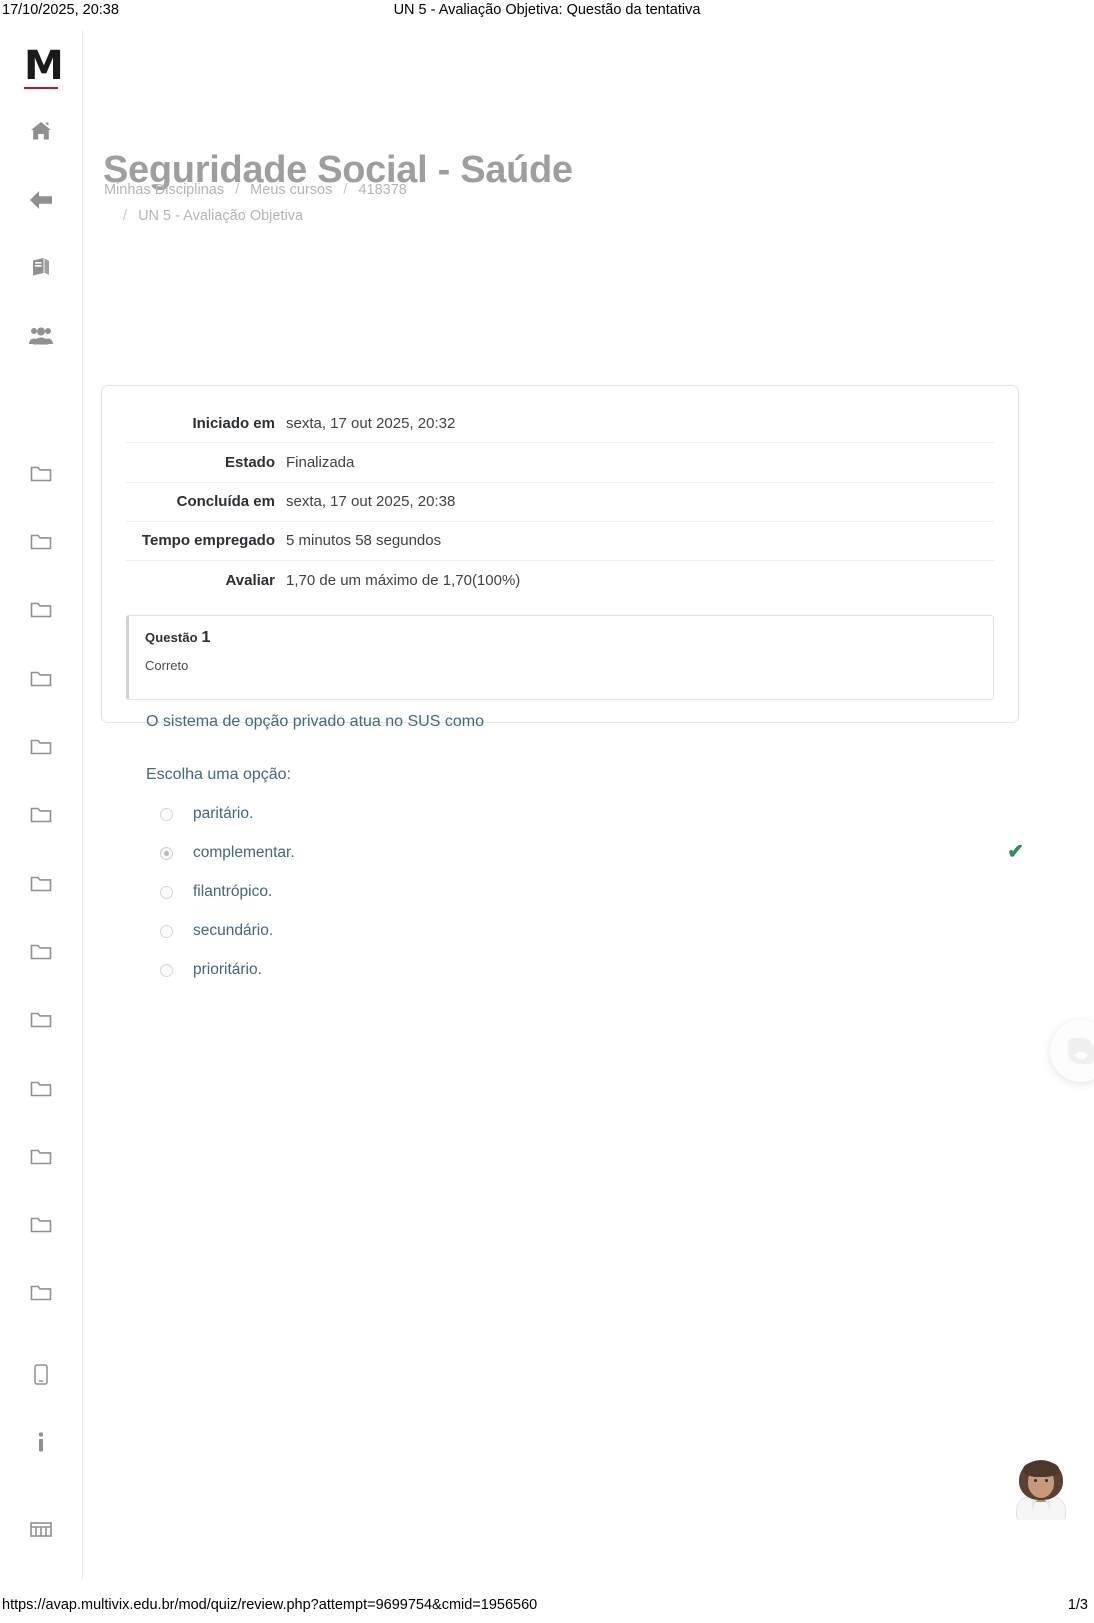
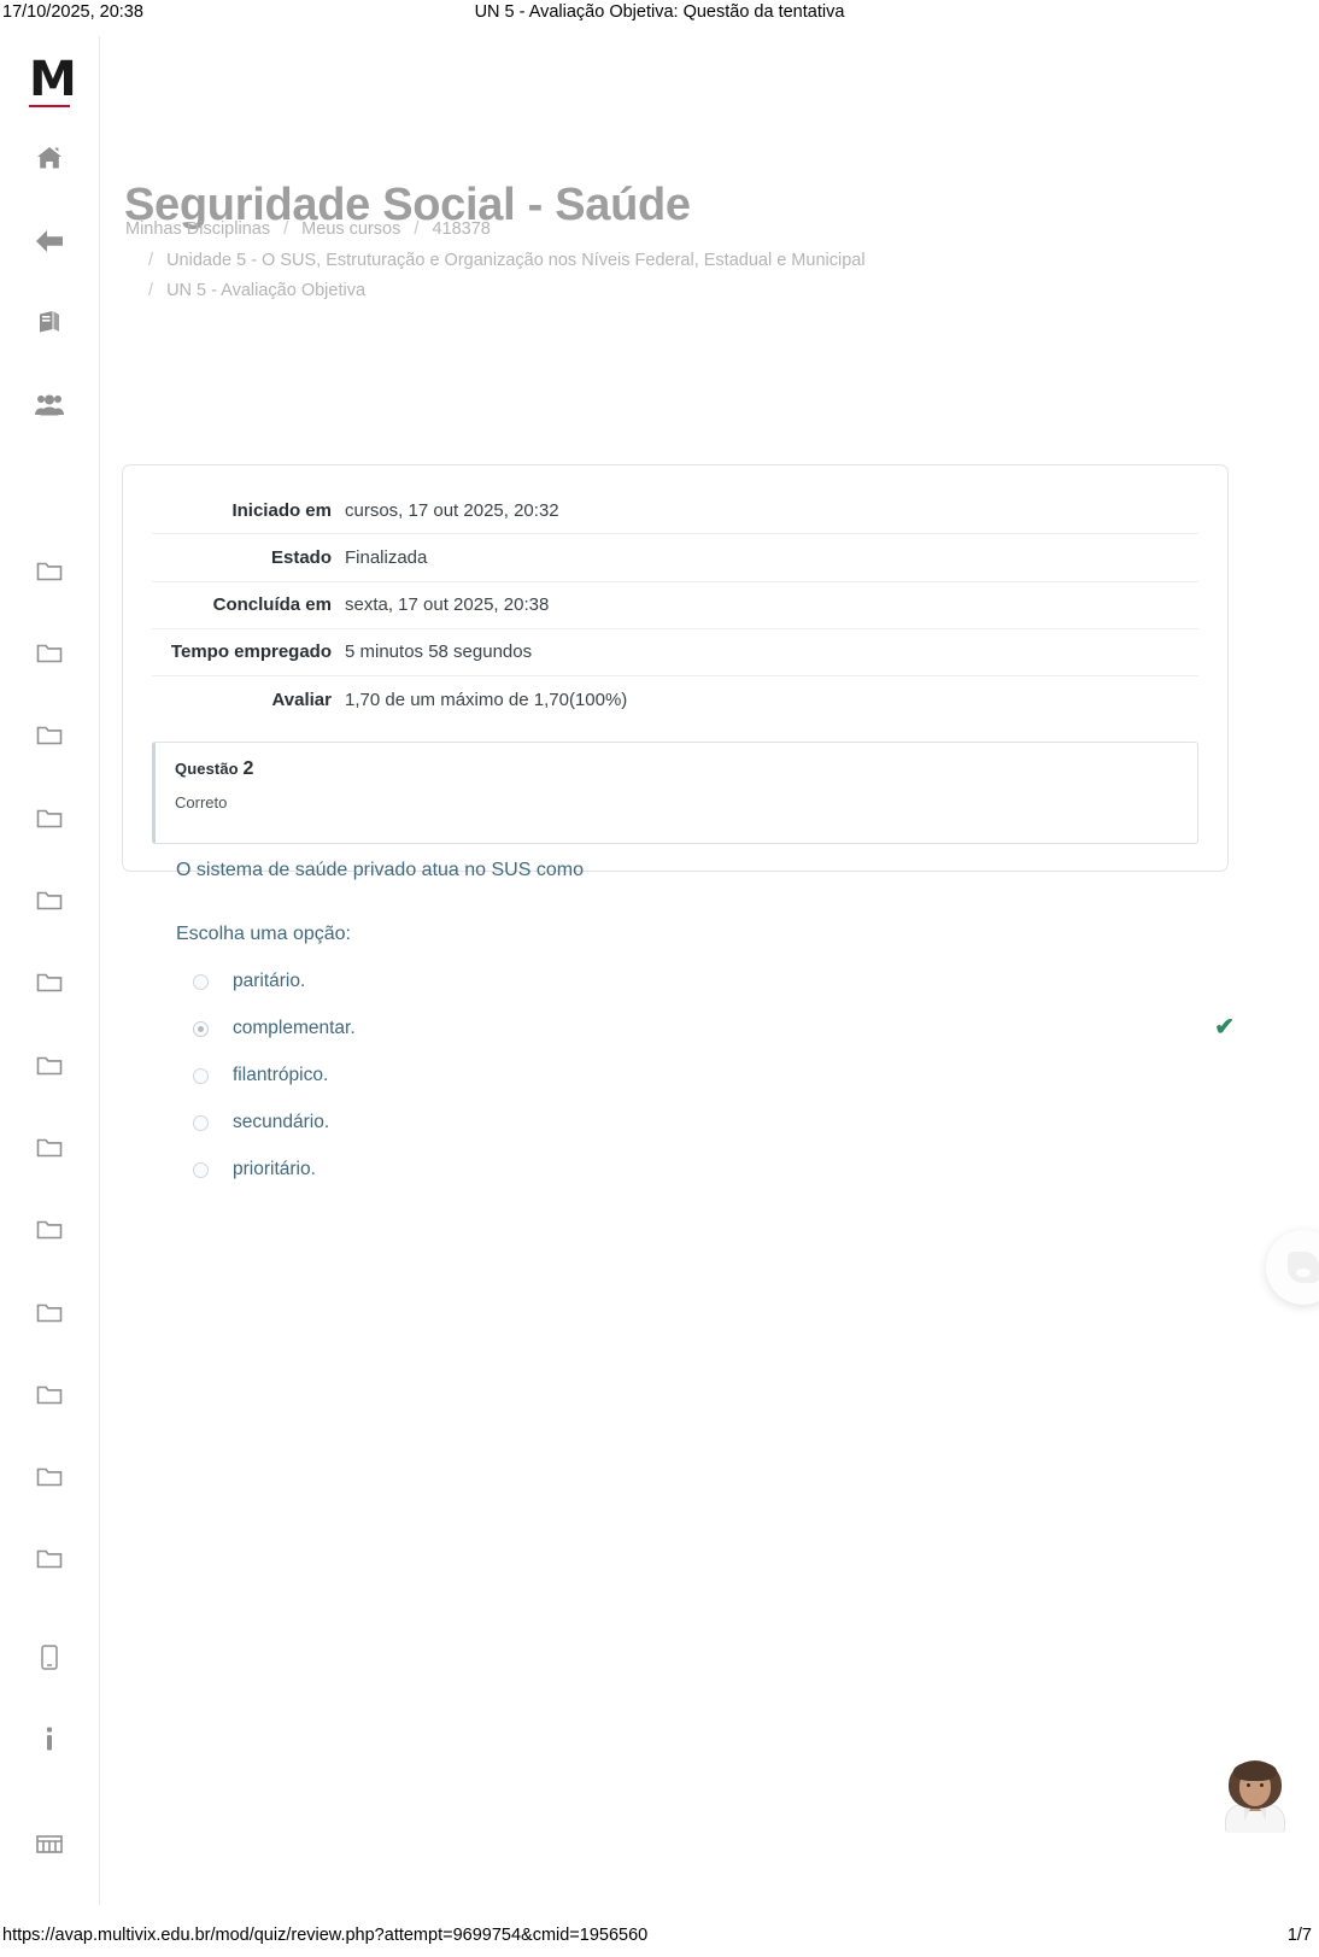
  17/10/2025, 20:38
  UN 5 - Avaliação Objetiva: Questão da tentativa
  M
  Seguridade Social - Saúde
  Minhas Disciplinas / Meus cursos / 418378
+ / Unidade 5 - O SUS, Estruturação e Organização nos Níveis Federal, Estadual e Municipal
  / UN 5 - Avaliação Objetiva
- Iniciado em	sexta, 17 out 2025, 20:32
+ Iniciado em	cursos, 17 out 2025, 20:32
  Estado	Finalizada
  Concluída em	sexta, 17 out 2025, 20:38
  Tempo empregado	5 minutos 58 segundos
  Avaliar	1,70 de um máximo de 1,70(100%)
- Questão 1
+ Questão 2
  Correto
- O sistema de opção privado atua no SUS como
+ O sistema de saúde privado atua no SUS como
  Escolha uma opção:
  paritário.
  complementar.
  ✔
  filantrópico.
  secundário.
  prioritário.
  https://avap.multivix.edu.br/mod/quiz/review.php?attempt=9699754&cmid=1956560
- 1/3
+ 1/7
